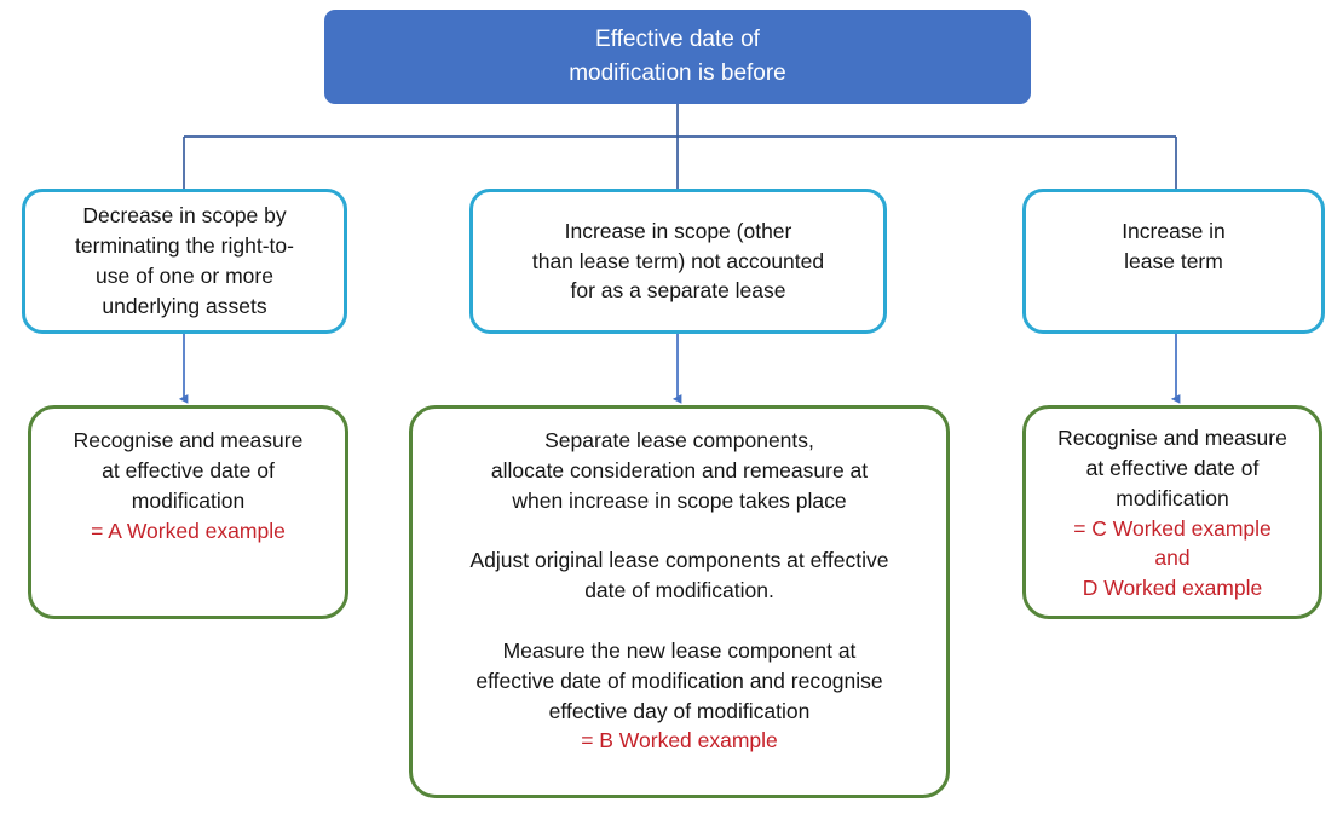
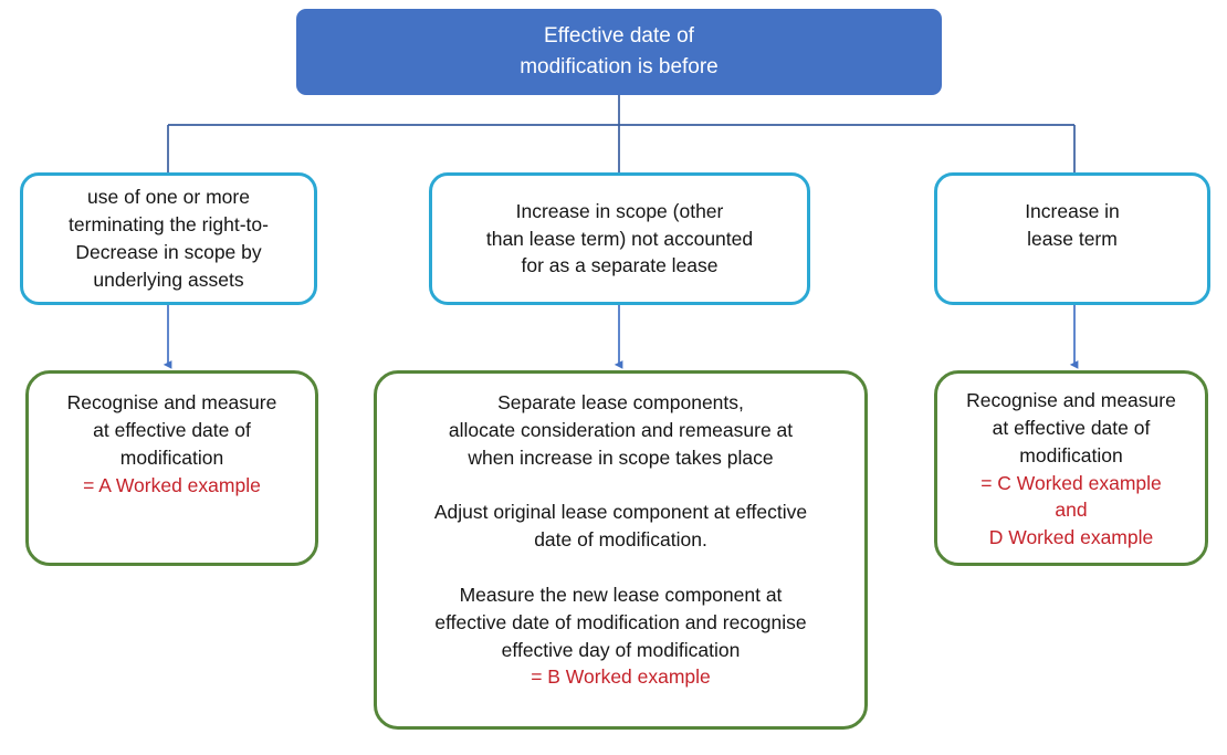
  Effective date of
  modification is before
- Decrease in scope by
+ use of one or more
  terminating the right-to-
- use of one or more
+ Decrease in scope by
  underlying assets
  Increase in scope (other
  than lease term) not accounted
  for as a separate lease
  Increase in
  lease term
  Recognise and measure
  at effective date of
  modification
  = A Worked example
  Separate lease components,
  allocate consideration and remeasure at
  when increase in scope takes place
- Adjust original lease components at effective
+ Adjust original lease component at effective
  date of modification.
  Measure the new lease component at
  effective date of modification and recognise
  effective day of modification
  = B Worked example
  Recognise and measure
  at effective date of
  modification
  = C Worked example
  and
  D Worked example
